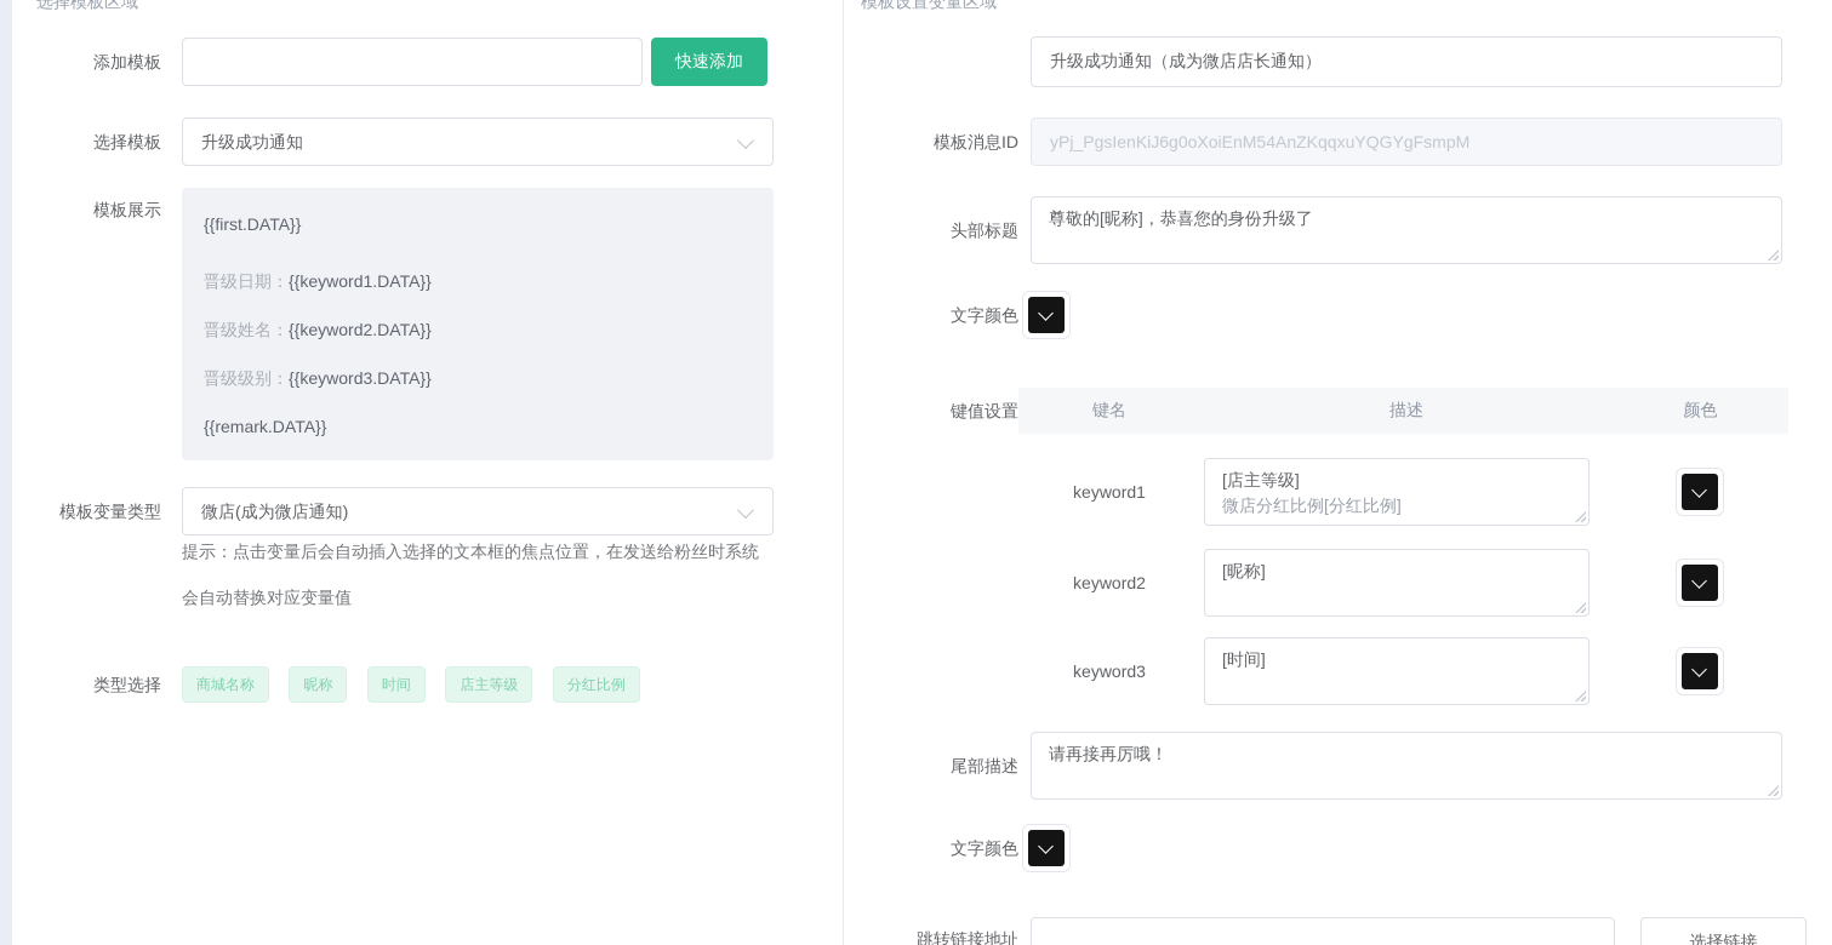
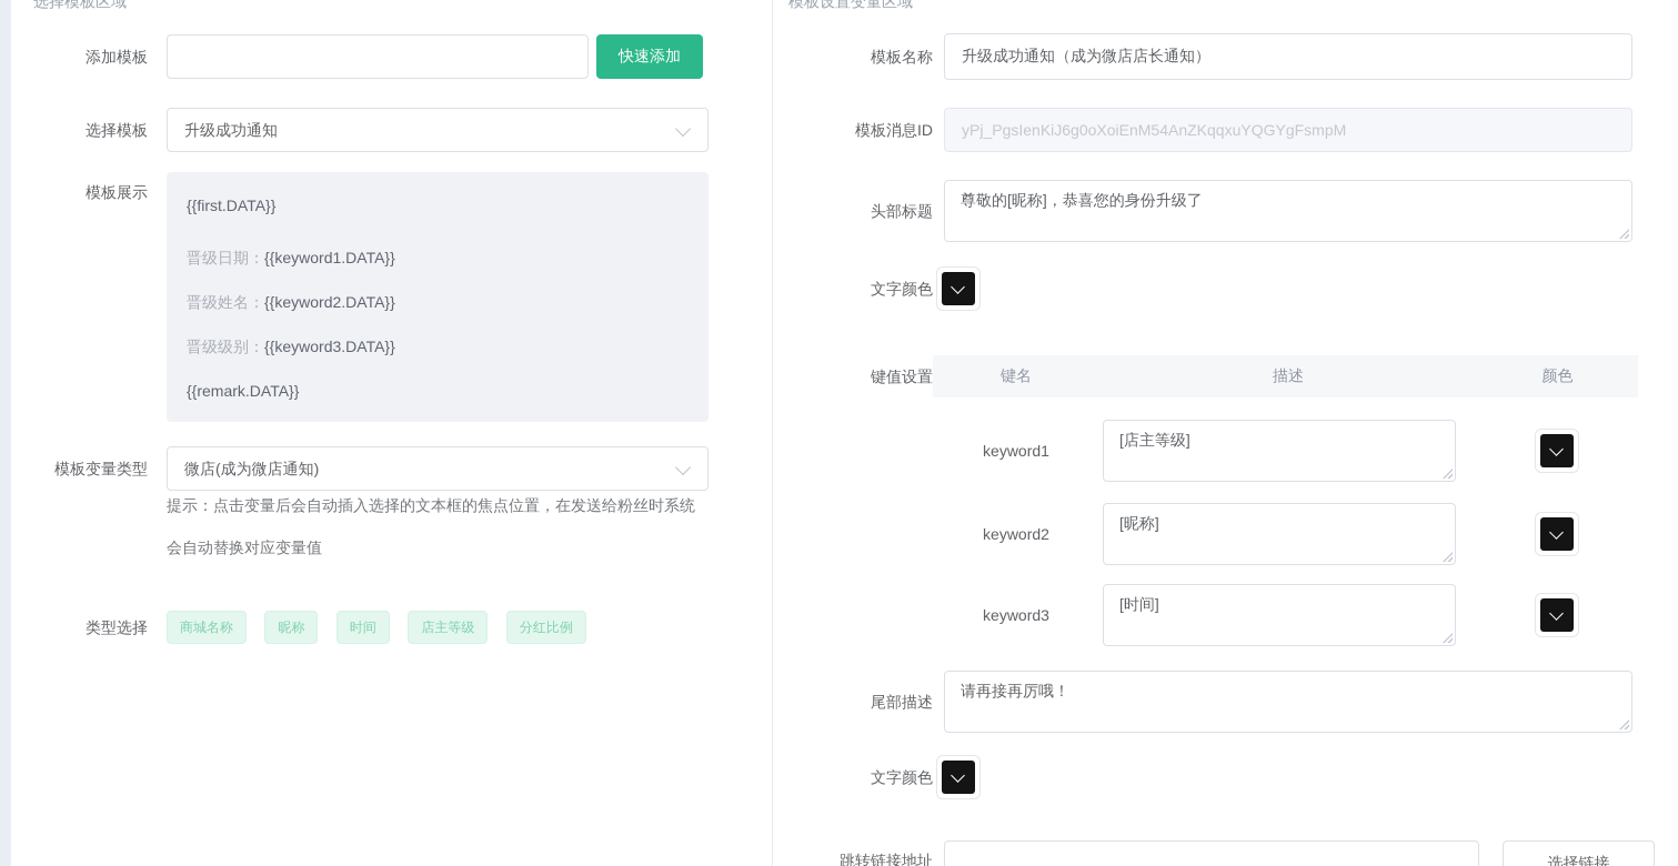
  选择模板区域
  添加模板
  快速添加
  选择模板
  升级成功通知
  模板展示
  {{first.DATA}}
  晋级日期：{{keyword1.DATA}}
  晋级姓名：{{keyword2.DATA}}
  晋级级别：{{keyword3.DATA}}
  {{remark.DATA}}
  模板变量类型
  微店(成为微店通知)
  提示：点击变量后会自动插入选择的文本框的焦点位置，在发送给粉丝时系统
  会自动替换对应变量值
  类型选择
  商城名称 昵称 时间 店主等级 分红比例
  模板设置变量区域
+ 模板名称
  升级成功通知（成为微店店长通知）
  模板消息ID
  yPj_PgsIenKiJ6g0oXoiEnM54AnZKqqxuYQGYgFsmpM
  头部标题
  尊敬的[昵称]，恭喜您的身份升级了
  文字颜色
  键值设置
  键名
  描述
  颜色
  keyword1
  [店主等级]
- 微店分红比例[分红比例]
  keyword2
  [昵称]
  keyword3
  [时间]
  尾部描述
  请再接再厉哦！
  文字颜色
  跳转链接地址
  选择链接
